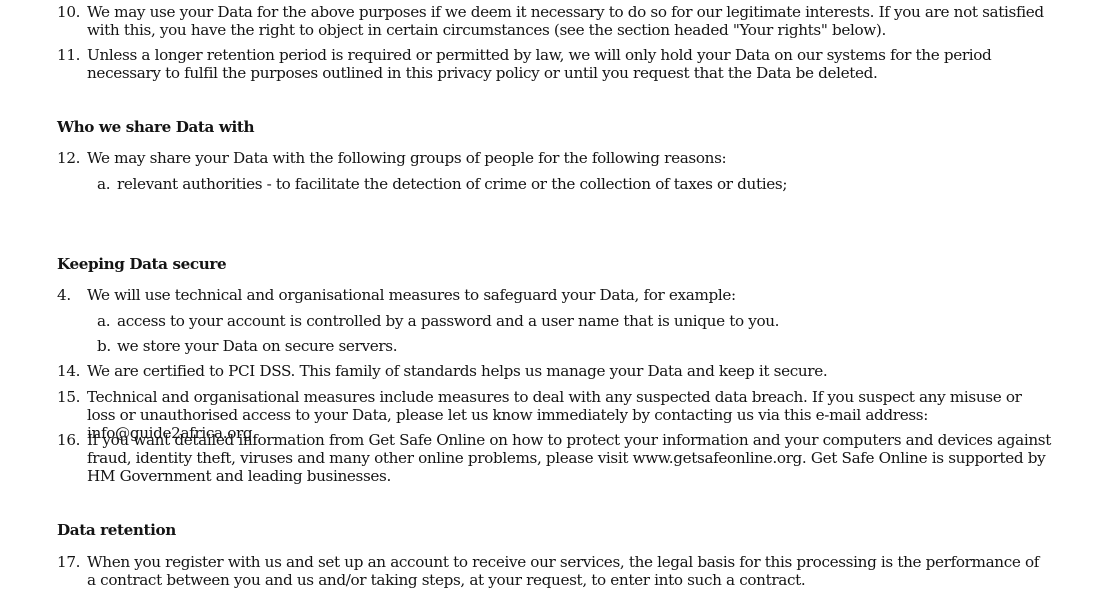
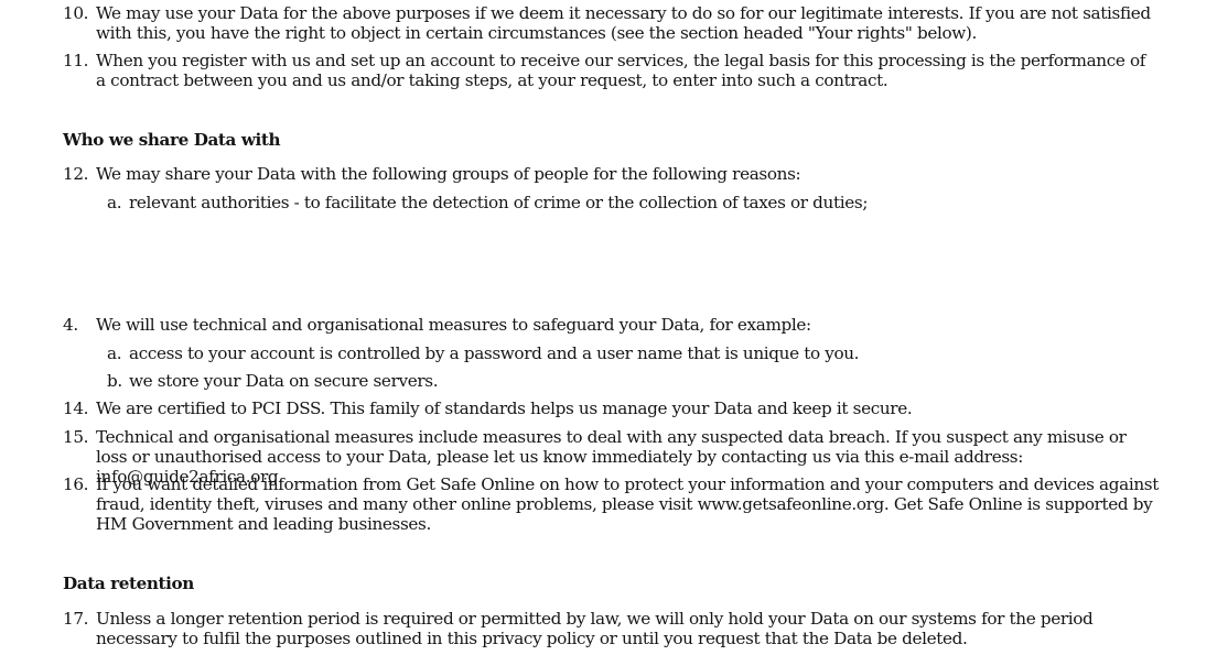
  10.
  We may use your Data for the above purposes if we deem it necessary to do so for our legitimate interests. If you are not satisfied with this, you have the right to object in certain circumstances (see the section headed "Your rights" below).
  11.
- Unless a longer retention period is required or permitted by law, we will only hold your Data on our systems for the period necessary to fulfil the purposes outlined in this privacy policy or until you request that the Data be deleted.
+ When you register with us and set up an account to receive our services, the legal basis for this processing is the performance of a contract between you and us and/or taking steps, at your request, to enter into such a contract.
  Who we share Data with
  12.
  We may share your Data with the following groups of people for the following reasons:
  a.
  relevant authorities - to facilitate the detection of crime or the collection of taxes or duties;
- Keeping Data secure
  4.
  We will use technical and organisational measures to safeguard your Data, for example:
  a.
  access to your account is controlled by a password and a user name that is unique to you.
  b.
  we store your Data on secure servers.
  14.
  We are certified to PCI DSS. This family of standards helps us manage your Data and keep it secure.
  15.
  Technical and organisational measures include measures to deal with any suspected data breach. If you suspect any misuse or loss or unauthorised access to your Data, please let us know immediately by contacting us via this e-mail address: info@guide2africa.org.
  16.
  If you want detailed information from Get Safe Online on how to protect your information and your computers and devices against fraud, identity theft, viruses and many other online problems, please visit www.getsafeonline.org. Get Safe Online is supported by HM Government and leading businesses.
  Data retention
  17.
- When you register with us and set up an account to receive our services, the legal basis for this processing is the performance of a contract between you and us and/or taking steps, at your request, to enter into such a contract.
+ Unless a longer retention period is required or permitted by law, we will only hold your Data on our systems for the period necessary to fulfil the purposes outlined in this privacy policy or until you request that the Data be deleted.
